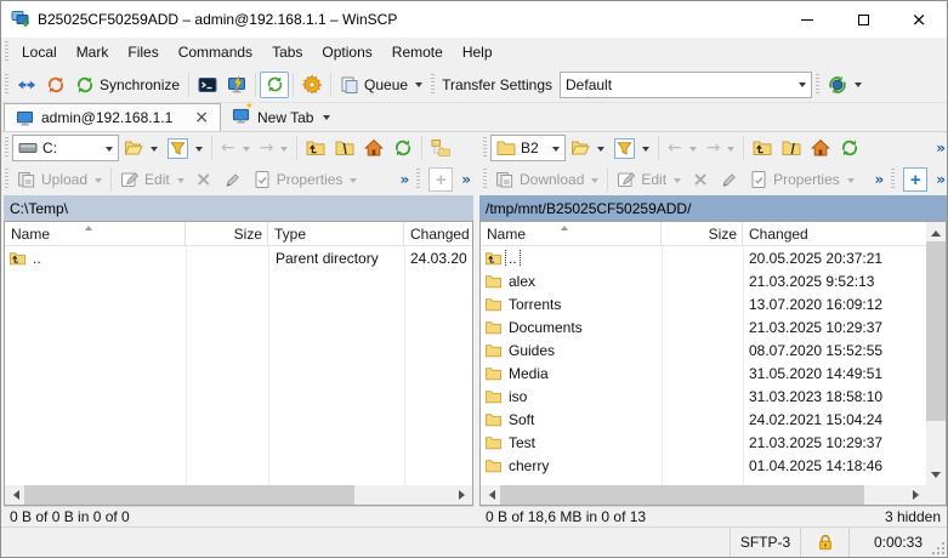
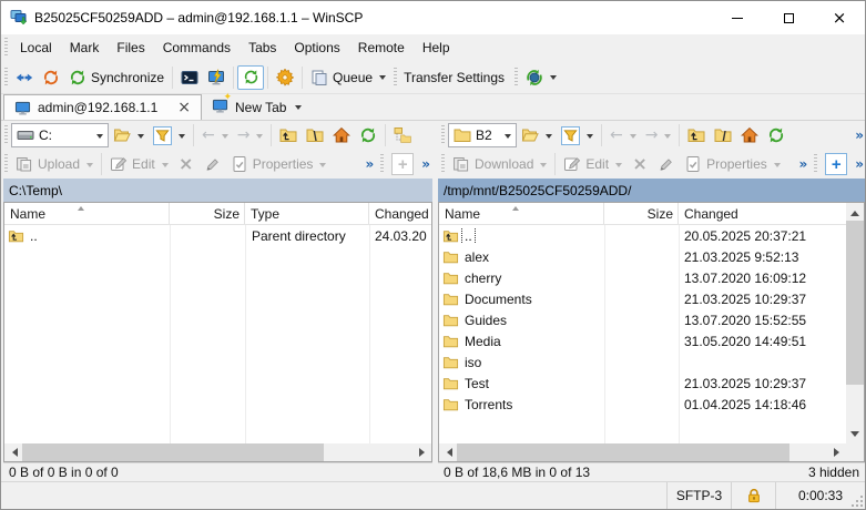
  B25025CF50259ADD – admin@192.168.1.1 – WinSCP
  ×
  Local
  Mark
  Files
  Commands
  Tabs
  Options
  Remote
  Help
  Synchronize
  Queue
  Transfer Settings
- Default
  admin@192.168.1.1
  ×
  ✦
  New Tab
  C:
  ←
  →
  \
  B2
  ←
  →
  /
  »
  Upload
  Edit
  ×
  Properties
  »
  +
  »
  Download
  Edit
  ×
  Properties
  »
  +
  »
  C:\Temp\
  /tmp/mnt/B25025CF50259ADD/
  Name
  Size
  Type
  Changed
  ..
  Parent directory
  24.03.20
  Name
  Size
  Changed
  ..
  20.05.2025 20:37:21
  alex
  21.03.2025 9:52:13
- Torrents
+ cherry
  13.07.2020 16:09:12
  Documents
  21.03.2025 10:29:37
  Guides
- 08.07.2020 15:52:55
+ 13.07.2020 15:52:55
  Media
  31.05.2020 14:49:51
  iso
- 31.03.2023 18:58:10
- Soft
- 24.02.2021 15:04:24
  Test
  21.03.2025 10:29:37
- cherry
+ Torrents
  01.04.2025 14:18:46
  0 B of 0 B in 0 of 0
  0 B of 18,6 MB in 0 of 13
  3 hidden
  SFTP-3
  0:00:33
